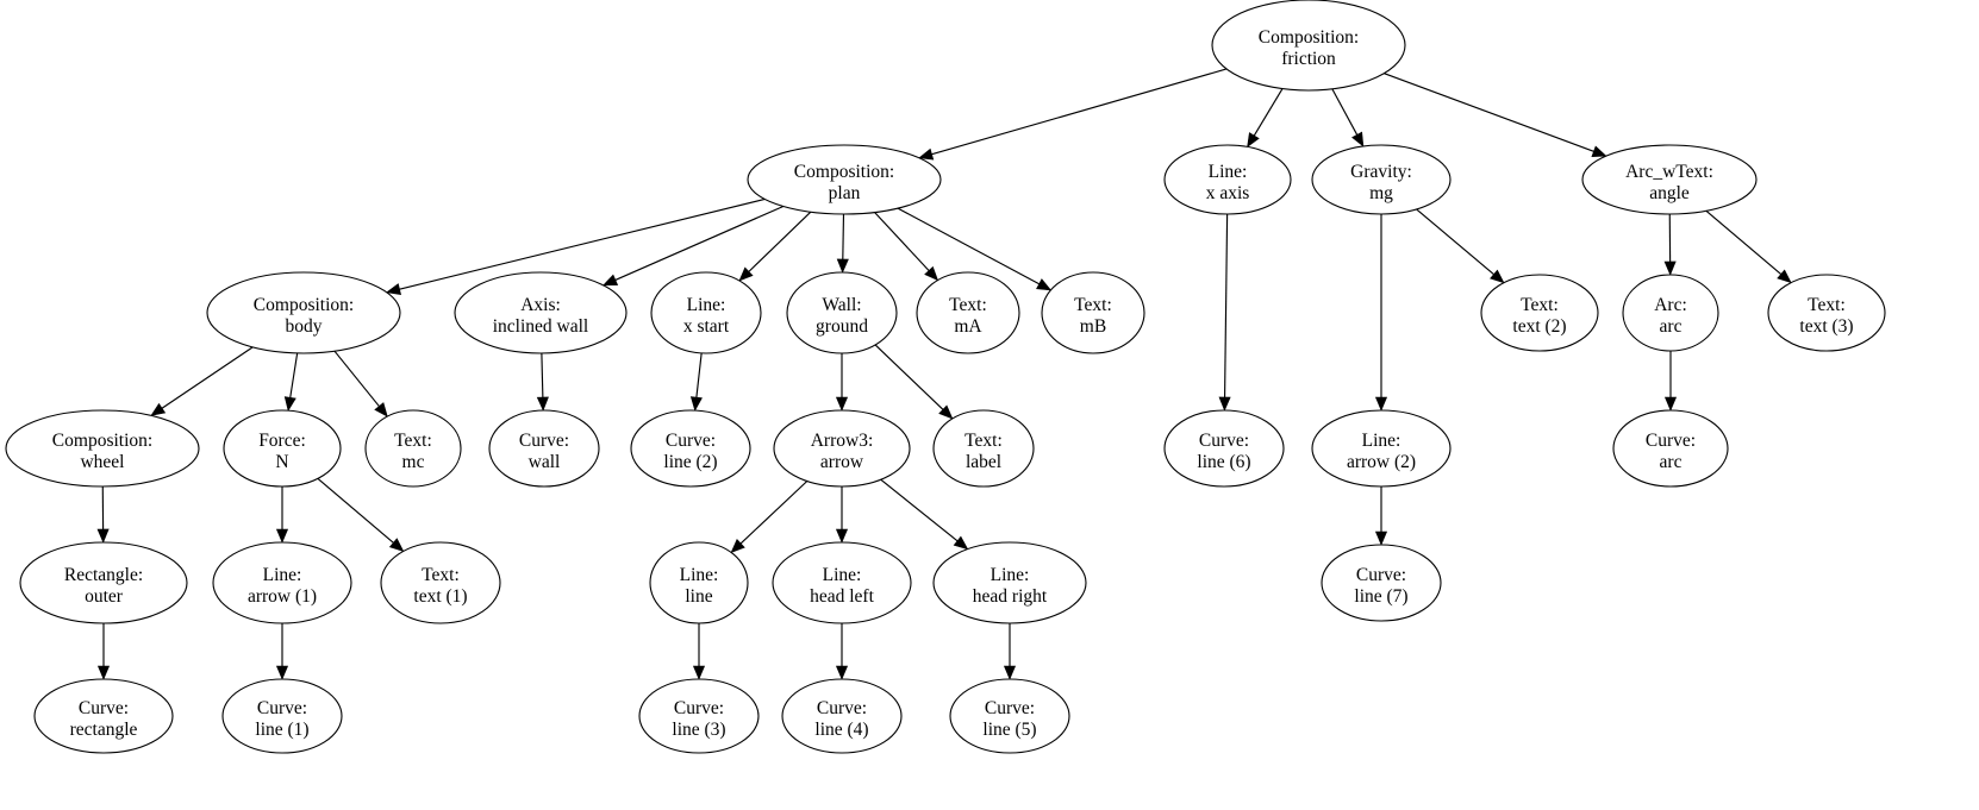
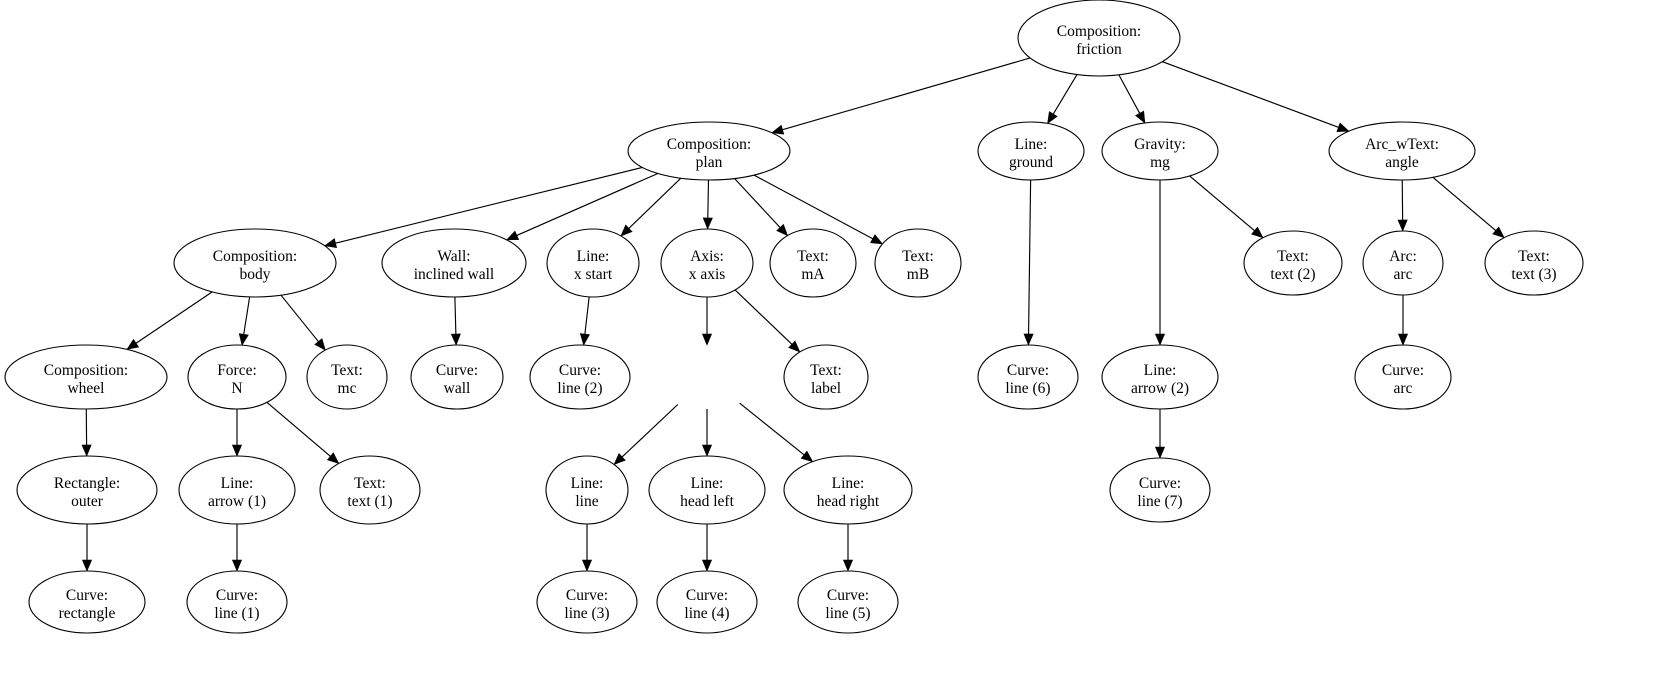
  Composition:
  friction
  Composition:
  plan
  Line:
- x axis
+ ground
  Gravity:
  mg
  Arc_wText:
  angle
  Composition:
  body
- Axis:
+ Wall:
  inclined wall
  Line:
  x start
- Wall:
+ Axis:
- ground
+ x axis
  Text:
  mA
  Text:
  mB
  Curve:
  line (6)
  Line:
  arrow (2)
  Text:
  text (2)
  Arc:
  arc
  Text:
  text (3)
  Composition:
  wheel
  Force:
  N
  Text:
  mc
  Curve:
  wall
  Curve:
  line (2)
- Arrow3:
- arrow
  Text:
  label
  Curve:
  line (7)
  Curve:
  arc
  Rectangle:
  outer
  Line:
  arrow (1)
  Text:
  text (1)
  Line:
  line
  Line:
  head left
  Line:
  head right
  Curve:
  rectangle
  Curve:
  line (1)
  Curve:
  line (3)
  Curve:
  line (4)
  Curve:
  line (5)
